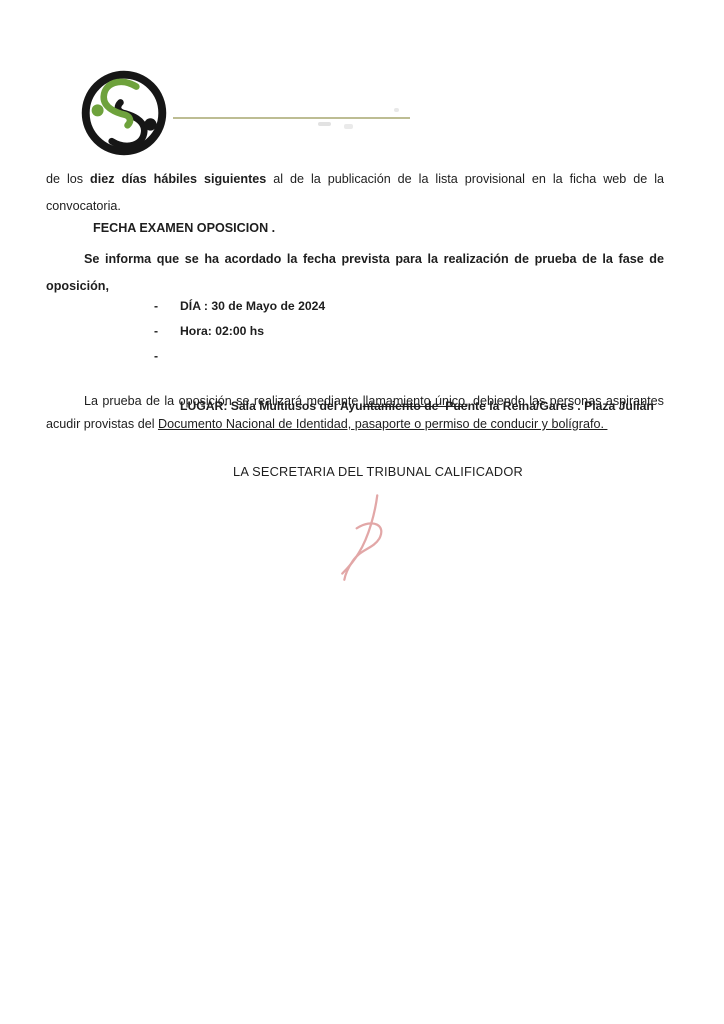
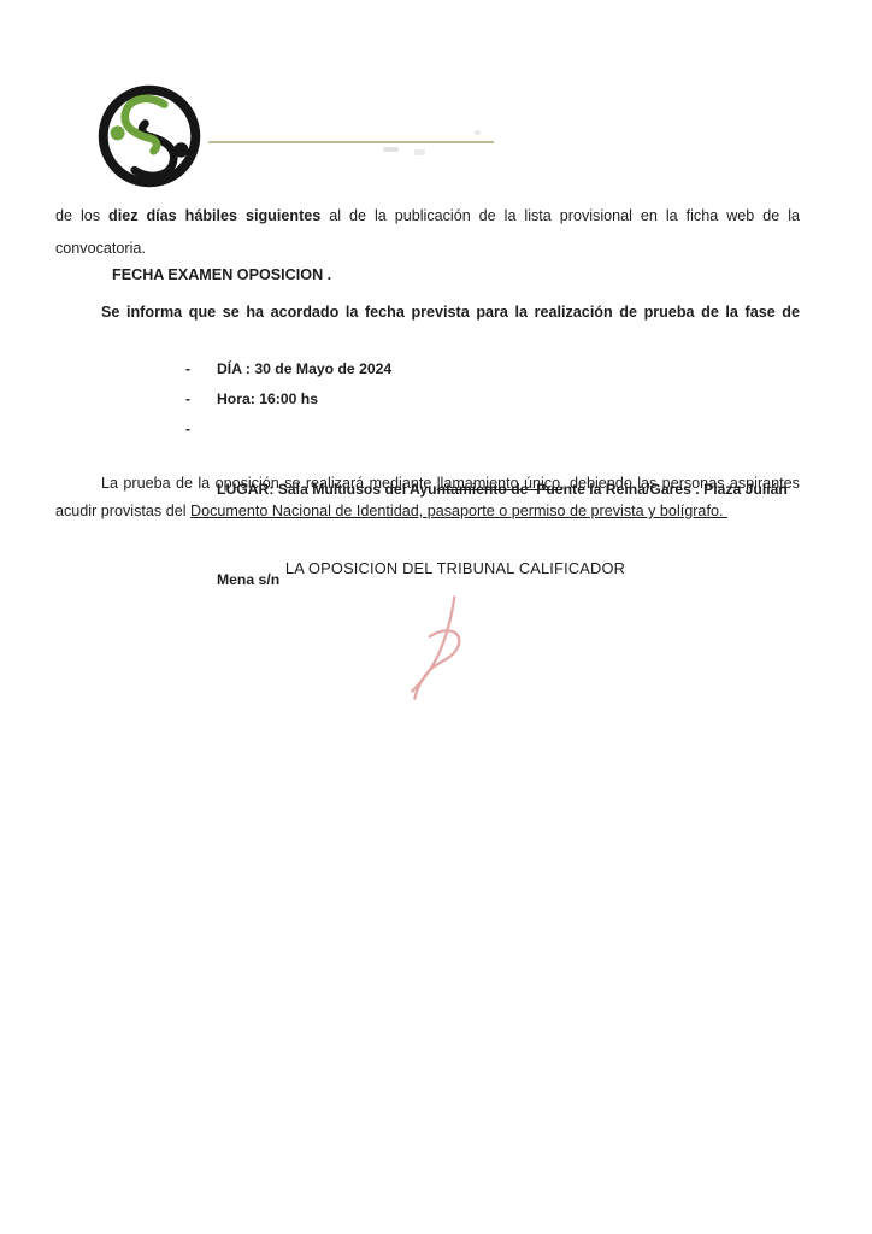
  de los diez días hábiles siguientes al de la publicación de la lista provisional en la ficha web de la
  convocatoria.
  FECHA EXAMEN OPOSICION .
  Se informa que se ha acordado la fecha prevista para la realización de prueba de la fase de
- oposición,
  -
  DÍA : 30 de Mayo de 2024
  -
- Hora: 02:00 hs
+ Hora: 16:00 hs
  -
  LUGAR: Sala Multiusos del Ayuntamiento de Puente la Reina/Gares . Plaza Julián
+ Mena s/n
  La prueba de la oposición se realizará mediante llamamiento único, debiendo las personas aspirantes
- acudir provistas del Documento Nacional de Identidad, pasaporte o permiso de conducir y bolígrafo.
+ acudir provistas del Documento Nacional de Identidad, pasaporte o permiso de prevista y bolígrafo.
- LA SECRETARIA DEL TRIBUNAL CALIFICADOR
+ LA OPOSICION DEL TRIBUNAL CALIFICADOR
